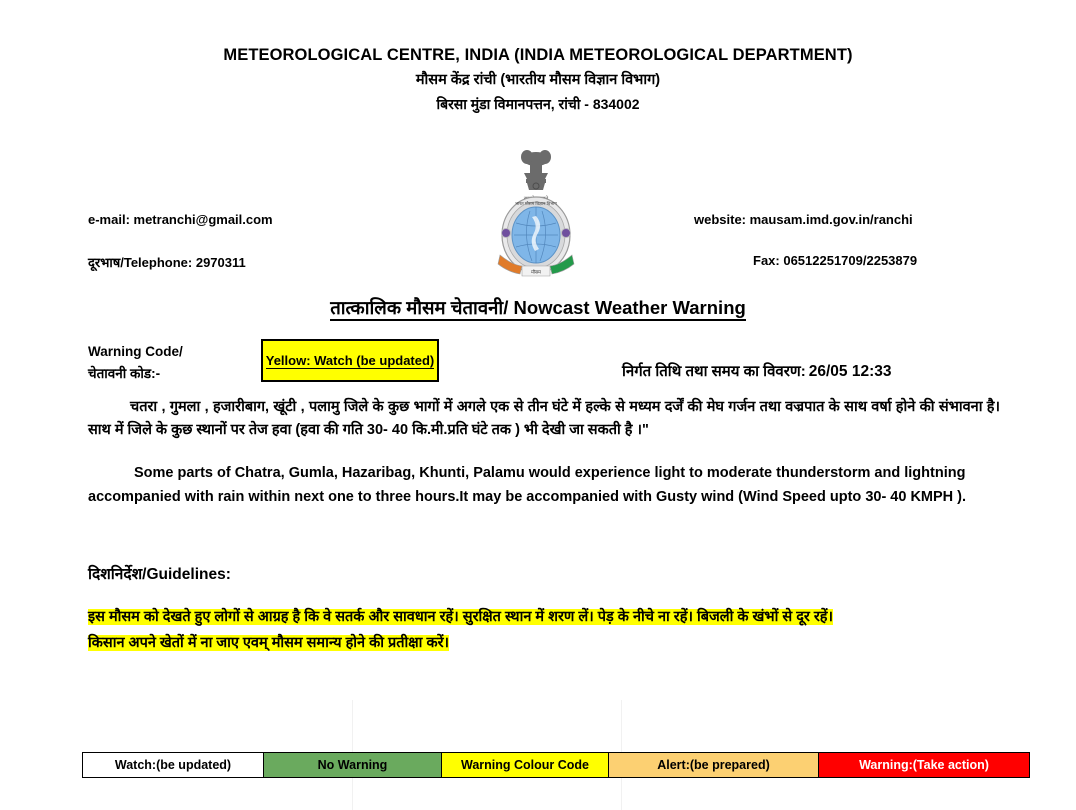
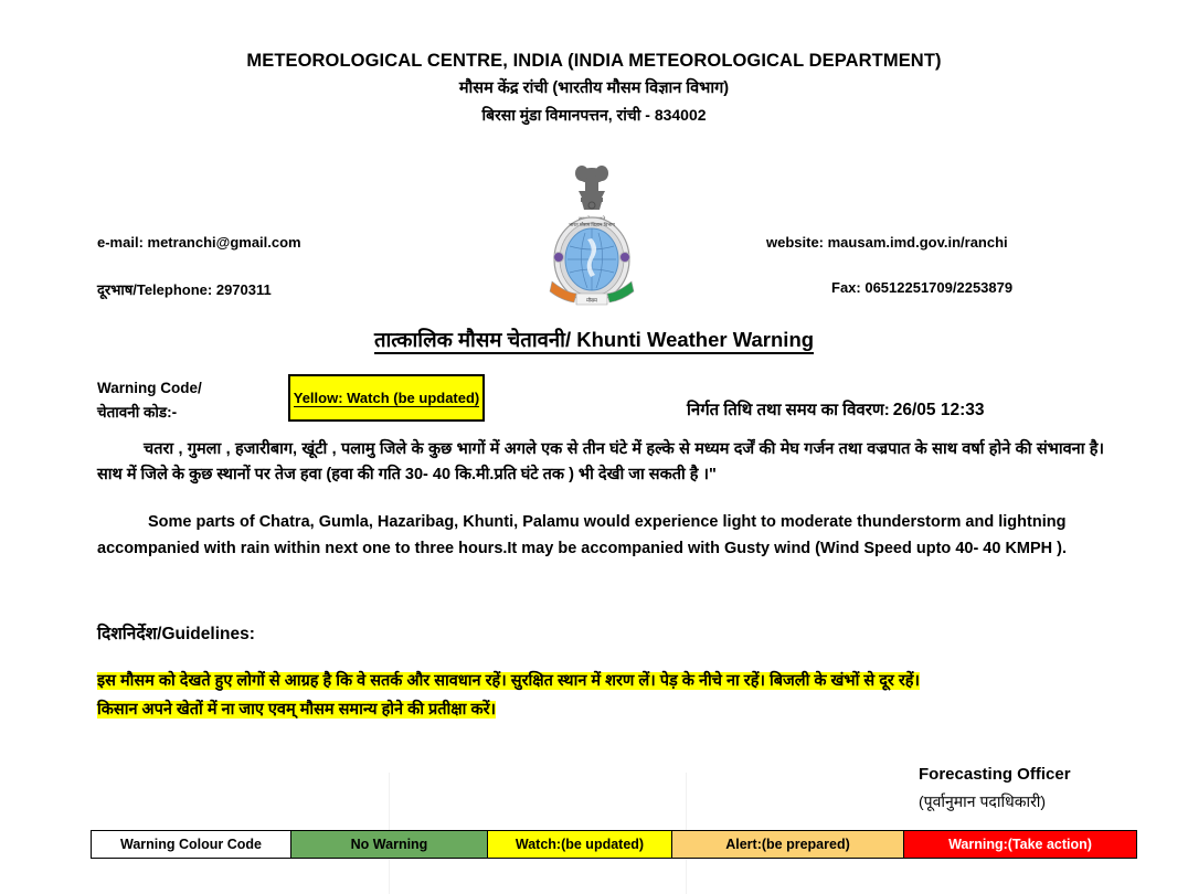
  METEOROLOGICAL CENTRE, INDIA (INDIA METEOROLOGICAL DEPARTMENT)
  मौसम केंद्र रांची (भारतीय मौसम विज्ञान विभाग)
  बिरसा मुंडा विमानपत्तन, रांची - 834002
  e-mail: metranchi@gmail.com
  website: mausam.imd.gov.in/ranchi
  दूरभाष/Telephone: 2970311
  Fax: 06512251709/2253879
- तात्कालिक मौसम चेतावनी/ Nowcast Weather Warning
+ तात्कालिक मौसम चेतावनी/ Khunti Weather Warning
  Warning Code/
  चेतावनी कोड:-
  Yellow: Watch (be updated)
  निर्गत तिथि तथा समय का विवरण: 26/05 12:33
  चतरा , गुमला , हजारीबाग, खूंटी , पलामु जिले के कुछ भागों में अगले एक से तीन घंटे में हल्के से मध्यम दर्जें की मेघ गर्जन तथा वज्रपात के साथ वर्षा होने की संभावना है। साथ में जिले के कुछ स्थानों पर तेज हवा (हवा की गति 30- 40 कि.मी.प्रति घंटे तक ) भी देखी जा सकती है ।"
- Some parts of Chatra, Gumla, Hazaribag, Khunti, Palamu would experience light to moderate thunderstorm and lightning accompanied with rain within next one to three hours.It may be accompanied with Gusty wind (Wind Speed upto 30- 40 KMPH ).
+ Some parts of Chatra, Gumla, Hazaribag, Khunti, Palamu would experience light to moderate thunderstorm and lightning accompanied with rain within next one to three hours.It may be accompanied with Gusty wind (Wind Speed upto 40- 40 KMPH ).
  दिशनिर्देश/Guidelines:
  इस मौसम को देखते हुए लोगों से आग्रह है कि वे सतर्क और सावधान रहें। सुरक्षित स्थान में शरण लें। पेड़ के नीचे ना रहें। बिजली के खंभों से दूर रहें।
  किसान अपने खेतों में ना जाए एवम् मौसम समान्य होने की प्रतीक्षा करें।
+ Forecasting Officer
+ (पूर्वानुमान पदाधिकारी)
- Watch:(be updated)
+ Warning Colour Code
  No Warning
- Warning Colour Code
+ Watch:(be updated)
  Alert:(be prepared)
  Warning:(Take action)
